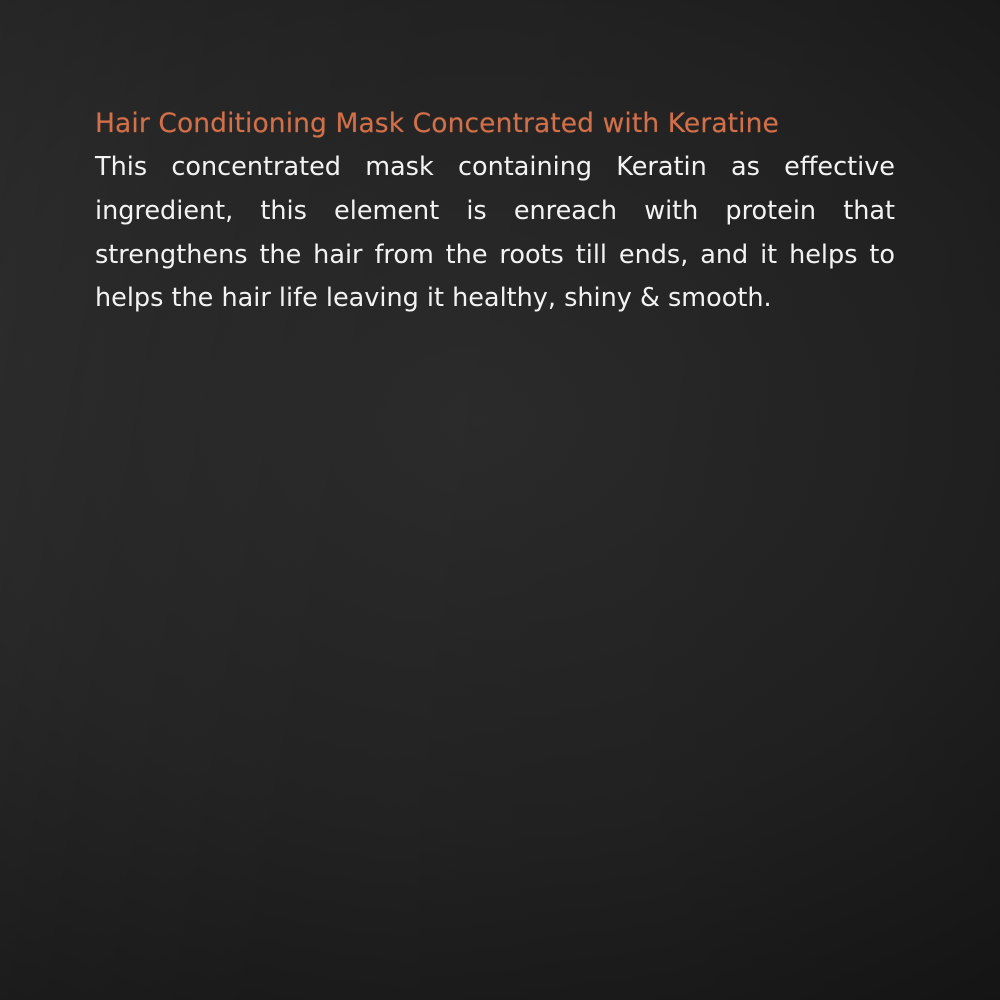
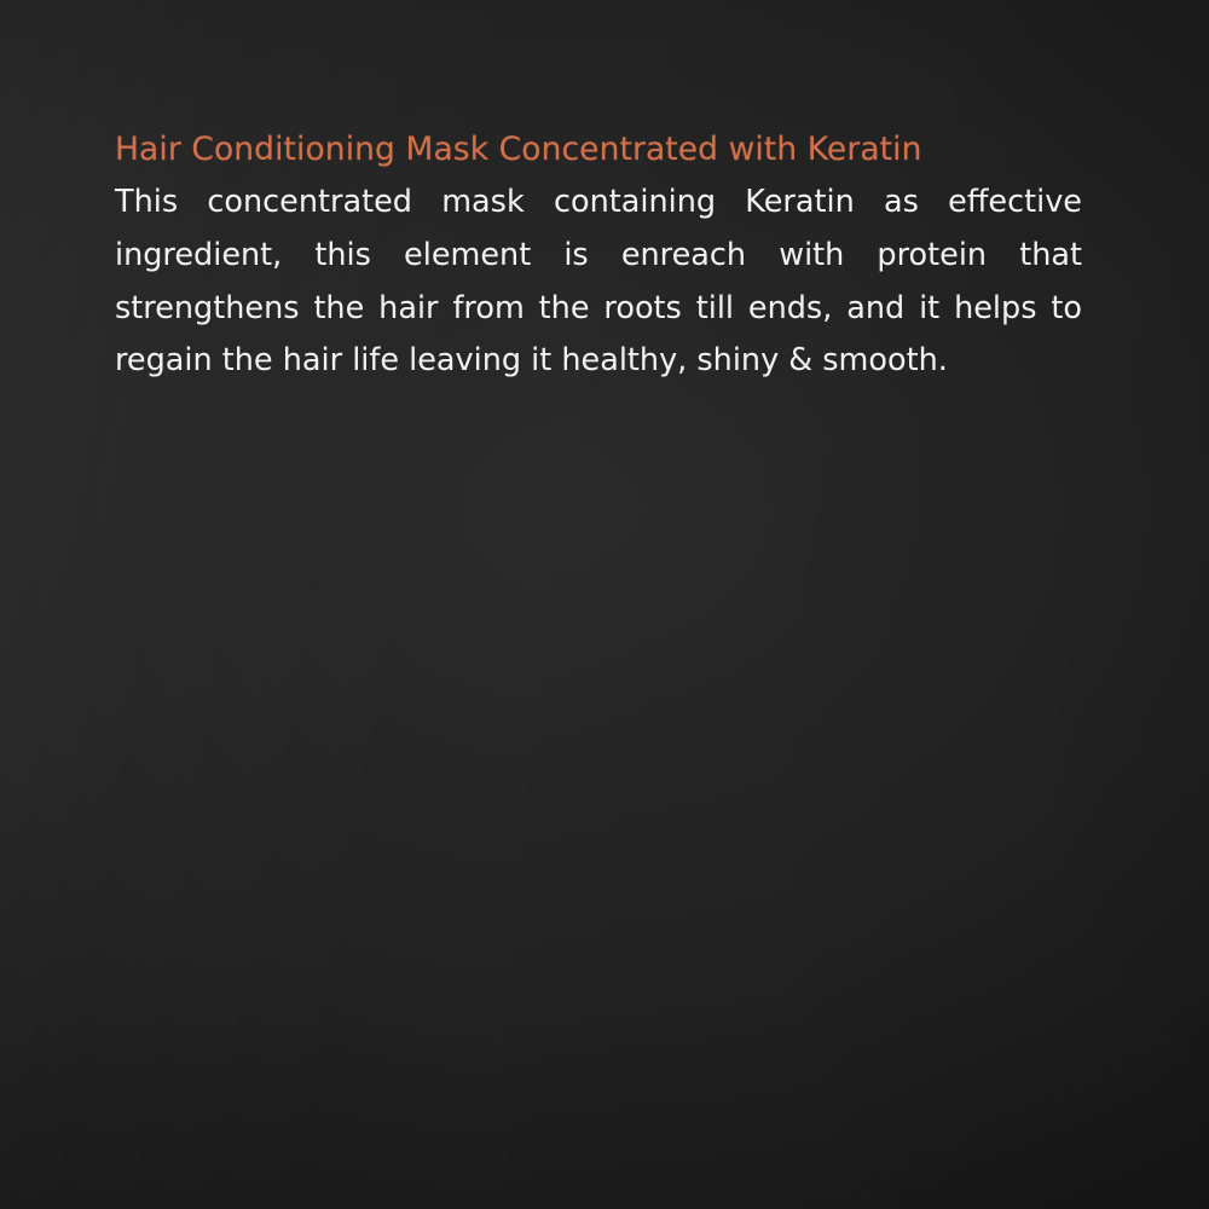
- Hair Conditioning Mask Concentrated with Keratine
+ Hair Conditioning Mask Concentrated with Keratin
- This concentrated mask containing Keratin as effective ingredient, this element is enreach with protein that strengthens the hair from the roots till ends, and it helps to helps the hair life leaving it healthy, shiny & smooth.
+ This concentrated mask containing Keratin as effective ingredient, this element is enreach with protein that strengthens the hair from the roots till ends, and it helps to regain the hair life leaving it healthy, shiny & smooth.
